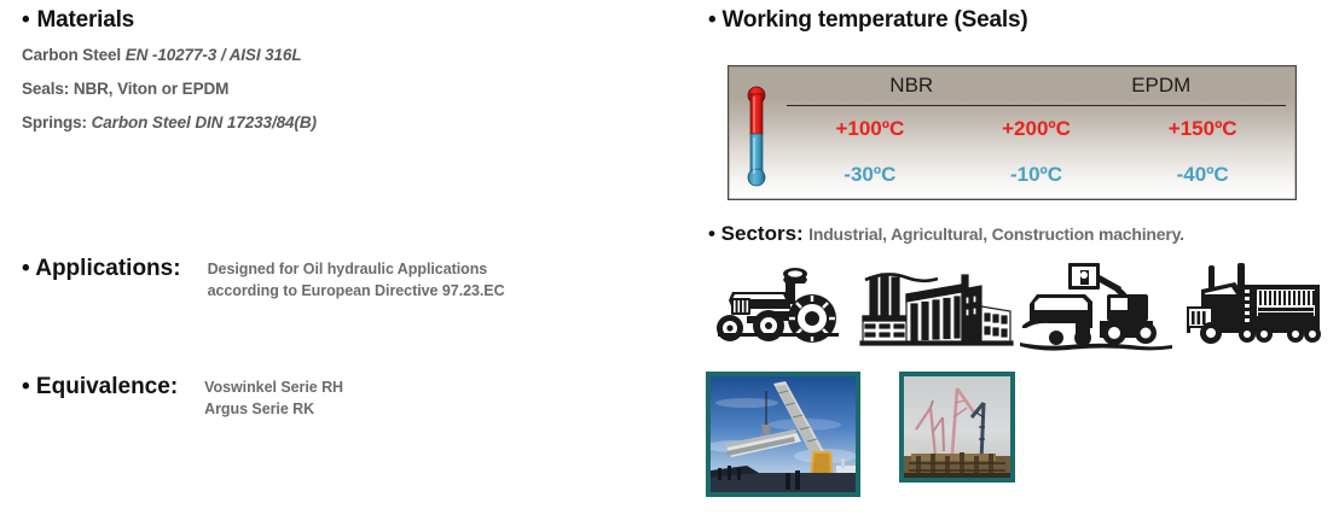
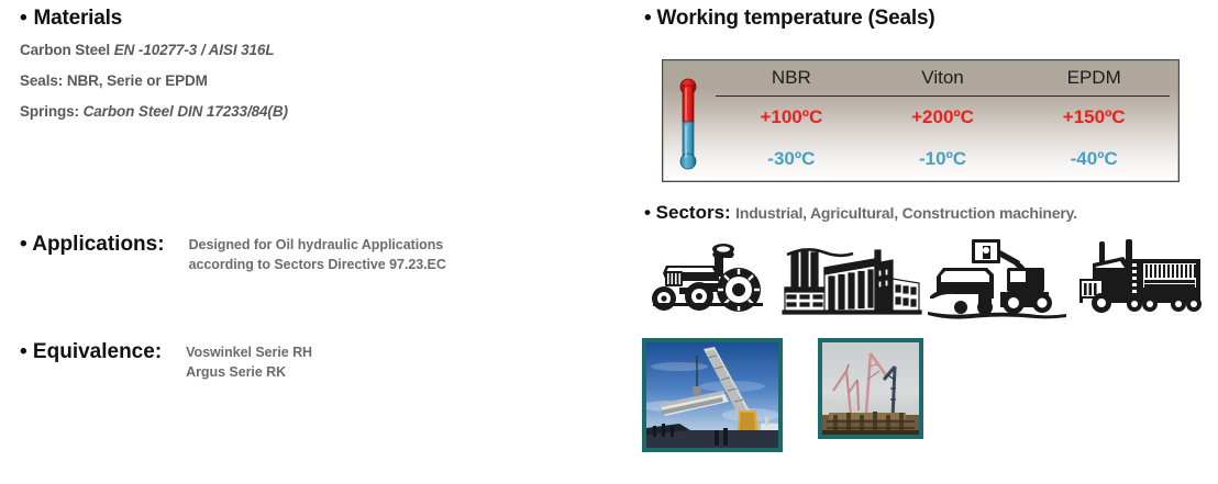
  • Materials
  Carbon Steel EN -10277-3 / AISI 316L
- Seals: NBR, Viton or EPDM
+ Seals: NBR, Serie or EPDM
  Springs: Carbon Steel DIN 17233/84(B)
  • Applications:
  Designed for Oil hydraulic Applications
- according to European Directive 97.23.EC
+ according to Sectors Directive 97.23.EC
  • Equivalence:
  Voswinkel Serie RH
  Argus Serie RK
  • Working temperature (Seals)
  NBR
+ Viton
  EPDM
  +100ºC
  +200ºC
  +150ºC
  -30ºC
  -10ºC
  -40ºC
  • Sectors: Industrial, Agricultural, Construction machinery.
